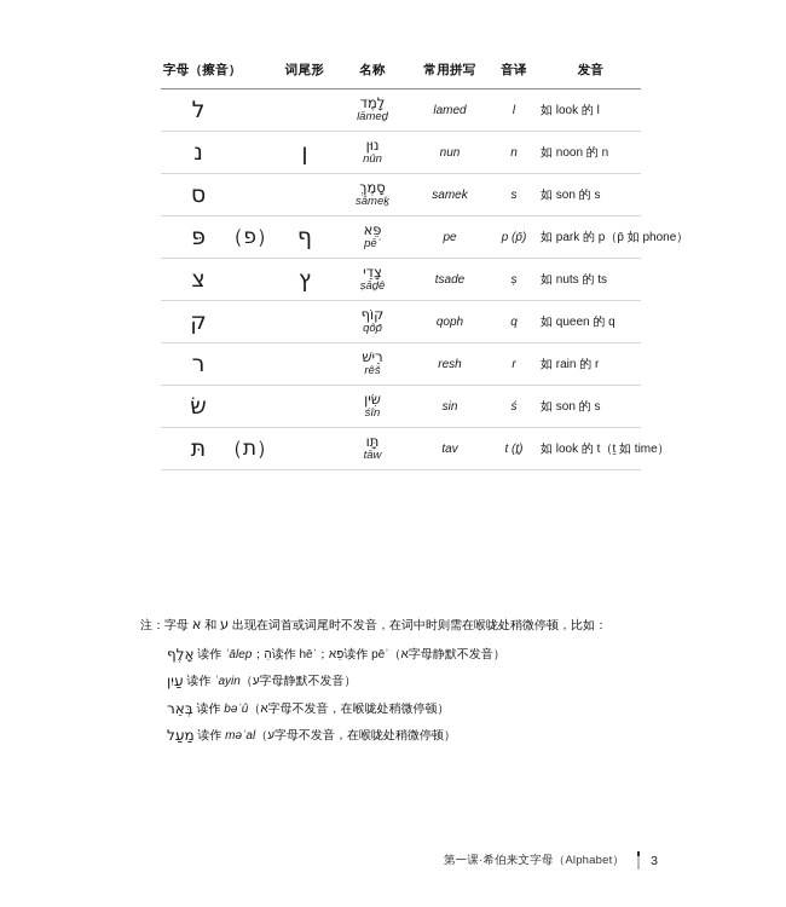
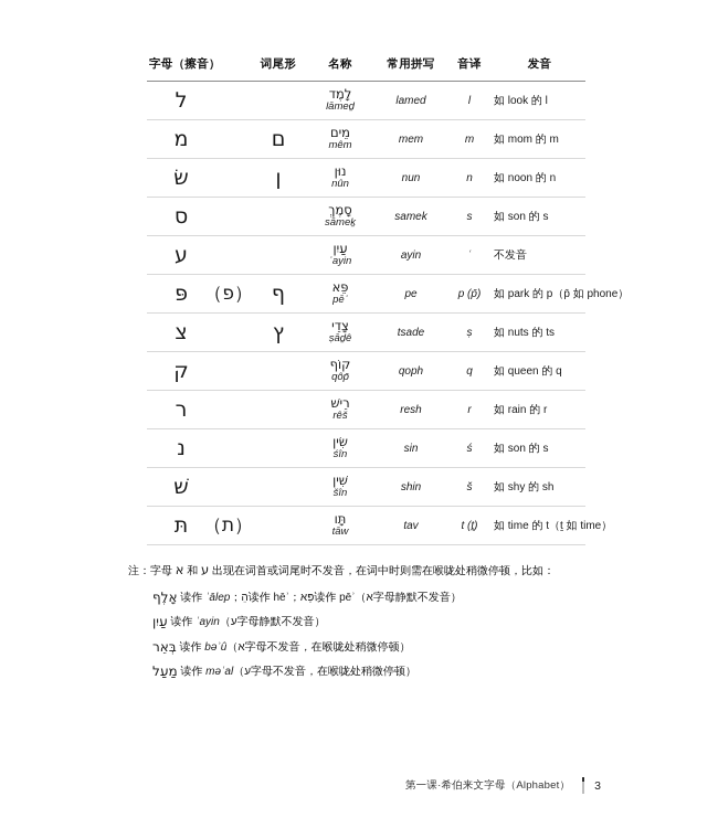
  字母（擦音）	词尾形	名称	常用拼写	音译	发音
  ל			לָמֶדlāmeḏ	lamed	l	如 look 的 l
+ מ		ם	מֵיםmêm	mem	m	如 mom 的 m
- נ		ן	נוּןnûn	nun	n	如 noon 的 n
+ שׂ		ן	נוּןnûn	nun	n	如 noon 的 n
  ס			סָמֶךְsāmeḵ	samek	s	如 son 的 s
+ ע			עַיִןʿayin	ayin	ʿ	不发音
  פּ	（פ）	ף	פֵּאpēʾ	pe	p (p̄)	如 park 的 p（p̄ 如 phone）
  צ		ץ	צָדֵיṣāḏê	tsade	ṣ	如 nuts 的 ts
  ק			קוֹףqôp̄	qoph	q	如 queen 的 q
  ר			רֵישׁrêš	resh	r	如 rain 的 r
- שׂ			שִׂיןśîn	sin	ś	如 son 的 s
+ נ			שִׂיןśîn	sin	ś	如 son 的 s
+ שׁ			שִׁיןšîn	shin	š	如 shy 的 sh
- תּ	（ת）		תָּוtāw	tav	t (ṯ)	如 look 的 t（ṯ 如 time）
+ תּ	（ת）		תָּוtāw	tav	t (ṯ)	如 time 的 t（ṯ 如 time）
  注：字母 א 和 ע 出现在词首或词尾时不发音，在词中时则需在喉咙处稍微停顿，比如：
  אָלֶף 读作 ʾālep；הֵ读作 hēʾ；פֵּא读作 pēʾ（א字母静默不发音）
  עַיִן 读作 ʿayin（ע字母静默不发音）
  בְּאֵר 读作 bəʾû（א字母不发音，在喉咙处稍微停顿）
  מַעַל 读作 məʿal（ע字母不发音，在喉咙处稍微停顿）
  第一课·希伯来文字母（Alphabet）
  3
